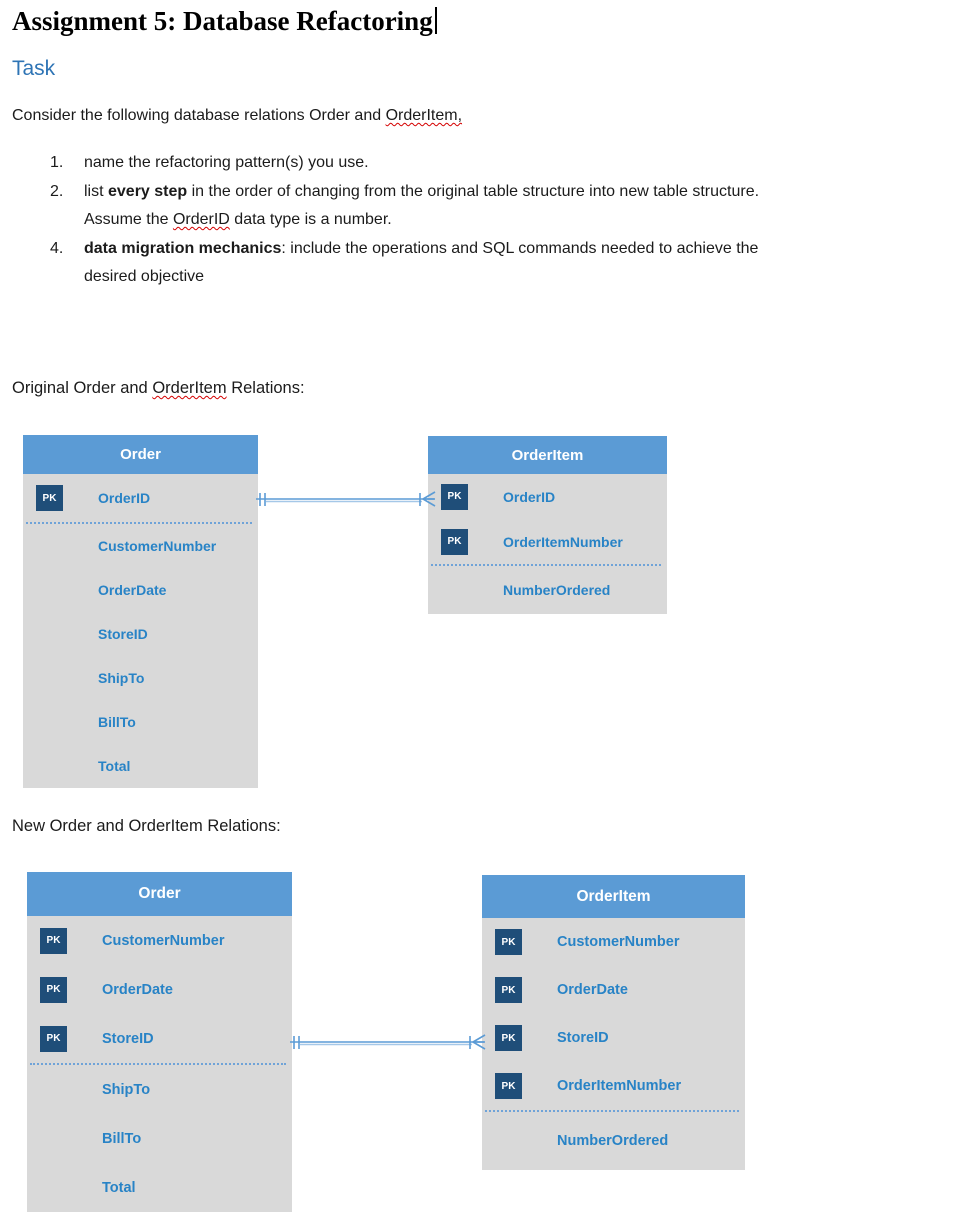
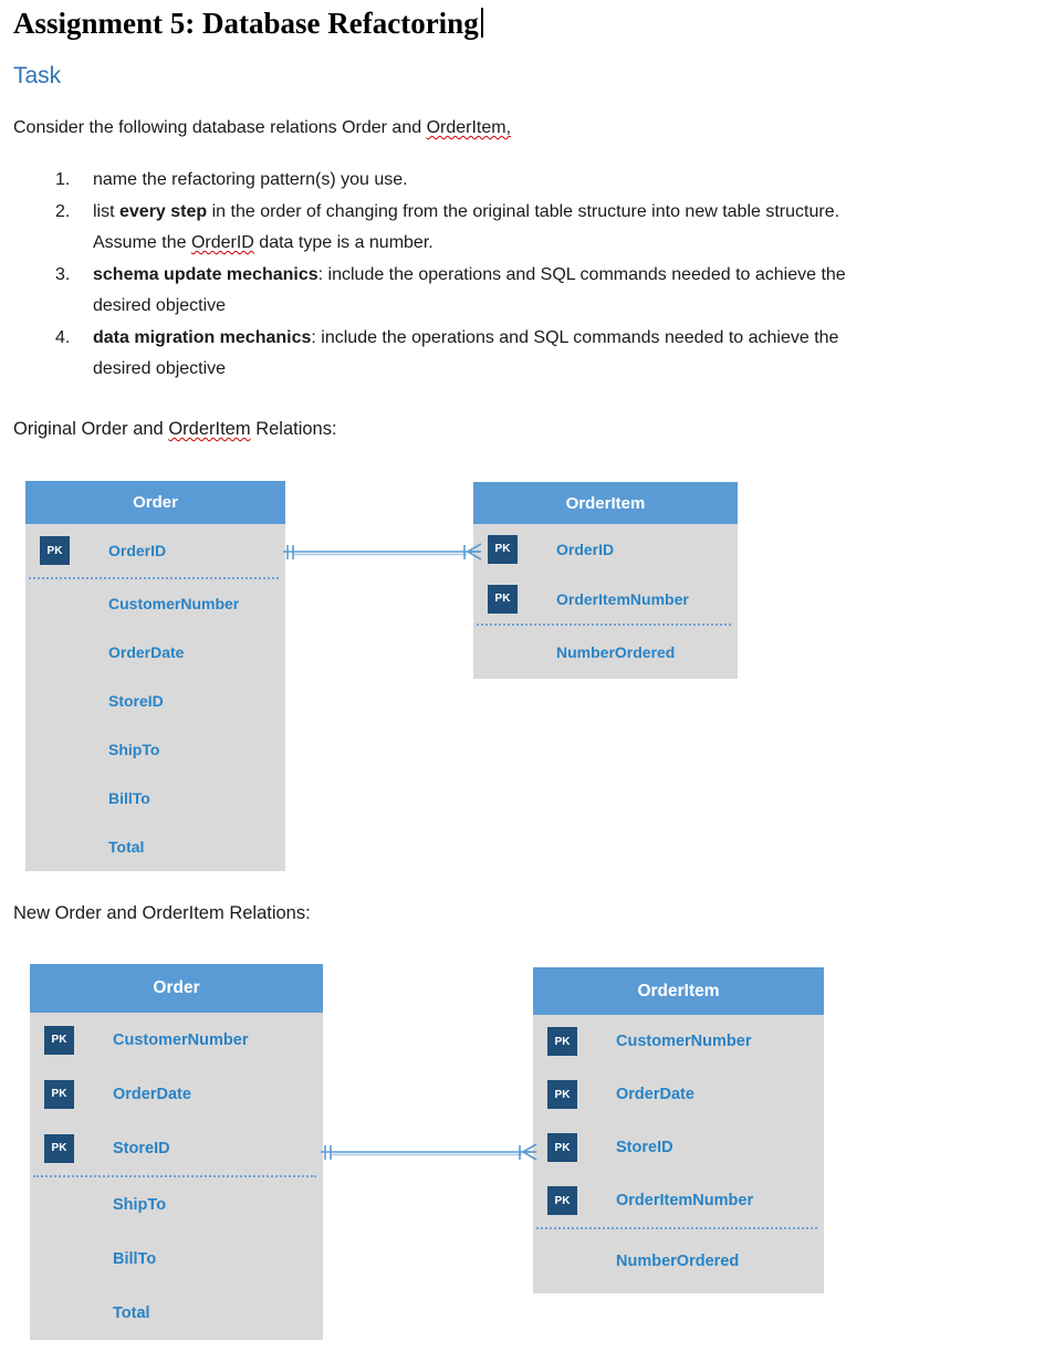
  Assignment 5: Database Refactoring
  Task
  Consider the following database relations Order and OrderItem,
  1.
  name the refactoring pattern(s) you use.
  2.
  list every step in the order of changing from the original table structure into new table structure. Assume the OrderID data type is a number.
+ 3.
+ schema update mechanics: include the operations and SQL commands needed to achieve the desired objective
  4.
  data migration mechanics: include the operations and SQL commands needed to achieve the desired objective
  Original Order and OrderItem Relations:
  Order
  PK
  OrderID
  CustomerNumber
  OrderDate
  StoreID
  ShipTo
  BillTo
  Total
  OrderItem
  PK
  OrderID
  PK
  OrderItemNumber
  NumberOrdered
  New Order and OrderItem Relations:
  Order
  PK
  CustomerNumber
  PK
  OrderDate
  PK
  StoreID
  ShipTo
  BillTo
  Total
  OrderItem
  PK
  CustomerNumber
  PK
  OrderDate
  PK
  StoreID
  PK
  OrderItemNumber
  NumberOrdered
